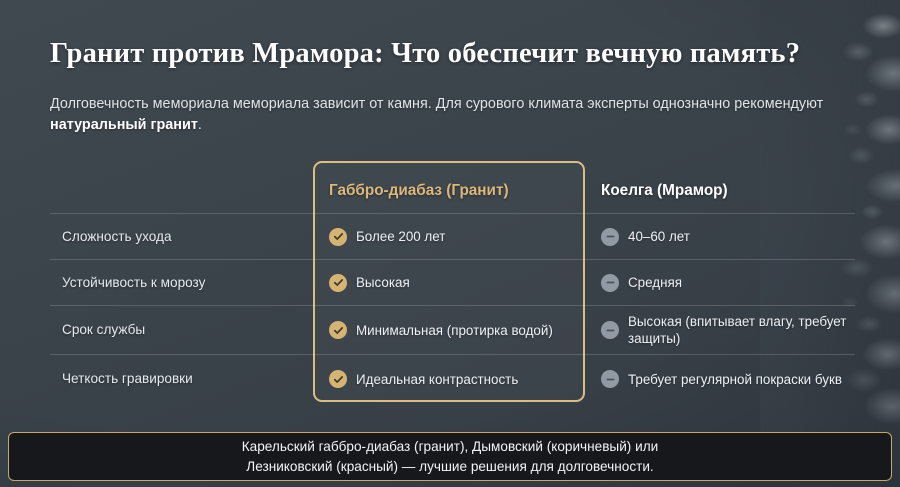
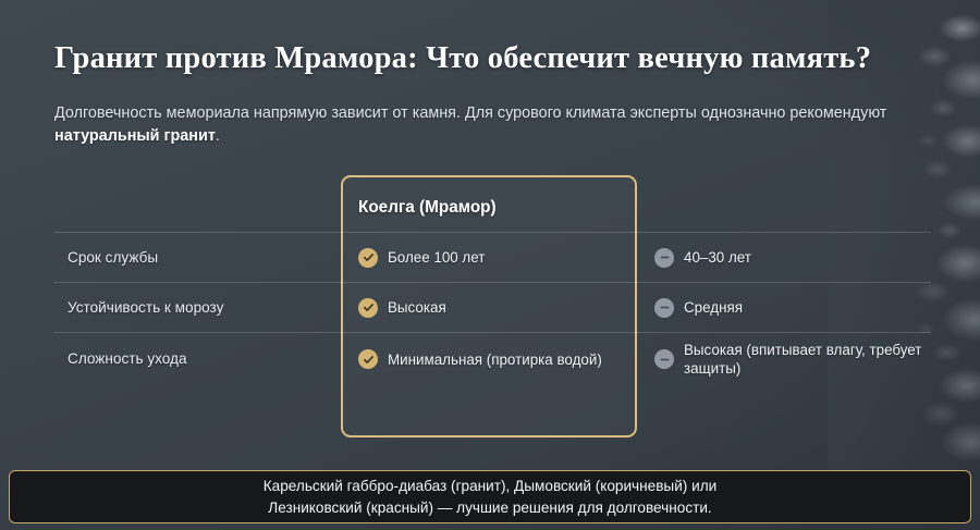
  Гранит против Мрамора: Что обеспечит вечную память?
- Долговечность мемориала мемориала зависит от камня. Для сурового климата эксперты однозначно рекомендуют натуральный гранит.
+ Долговечность мемориала напрямую зависит от камня. Для сурового климата эксперты однозначно рекомендуют натуральный гранит.
- Габбро-диабаз (Гранит)
  Коелга (Мрамор)
- Сложность ухода
+ Срок службы
- Более 200 лет
+ Более 100 лет
- 40–60 лет
+ 40–30 лет
  Устойчивость к морозу
  Высокая
  Средняя
- Срок службы
+ Сложность ухода
  Минимальная (протирка водой)
  Высокая (впитывает влагу, требует защиты)
- Четкость гравировки
- Идеальная контрастность
- Требует регулярной покраски букв
  Карельский габбро-диабаз (гранит), Дымовский (коричневый) или
  Лезниковский (красный) — лучшие решения для долговечности.
